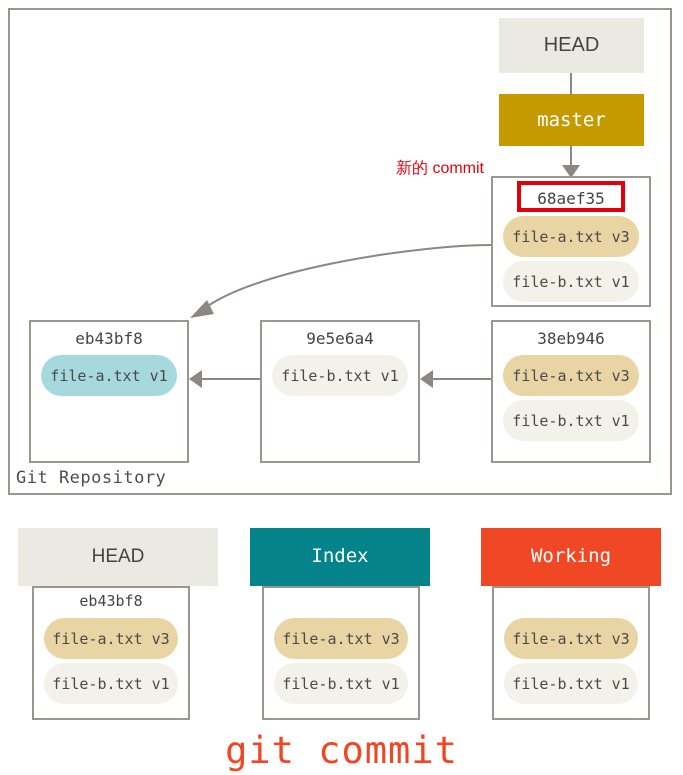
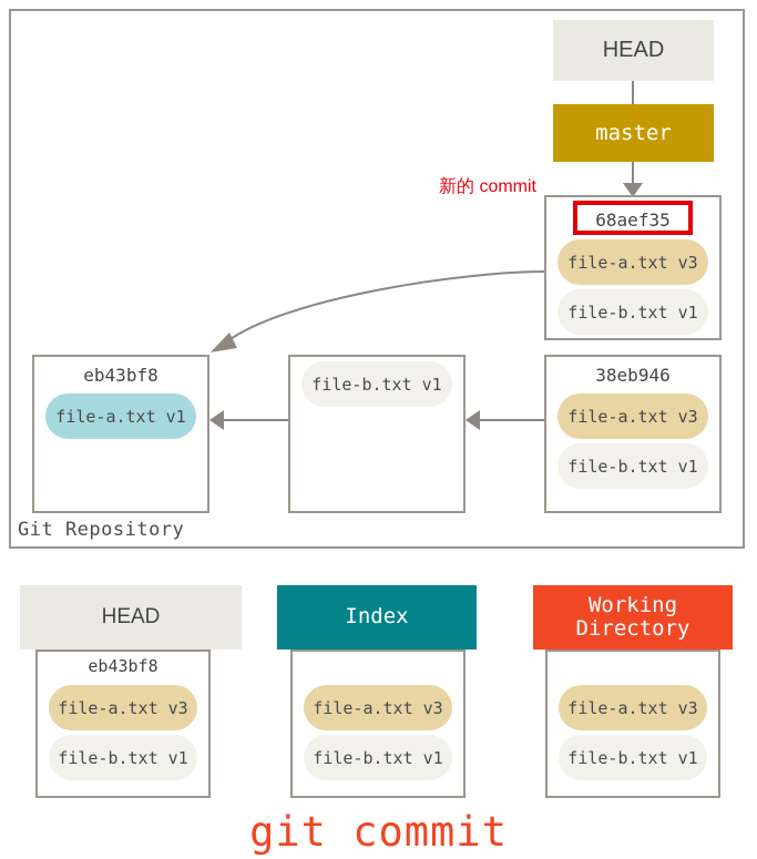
  Git Repository
  HEAD
  master
  新的 commit
  68aef35
  file-a.txt v3
  file-b.txt v1
  eb43bf8
  file-a.txt v1
- 9e5e6a4
  file-b.txt v1
  38eb946
  file-a.txt v3
  file-b.txt v1
  HEAD
  eb43bf8
  file-a.txt v3
  file-b.txt v1
  Index
  file-a.txt v3
  file-b.txt v1
  Working
+ Directory
  file-a.txt v3
  file-b.txt v1
  git commit
